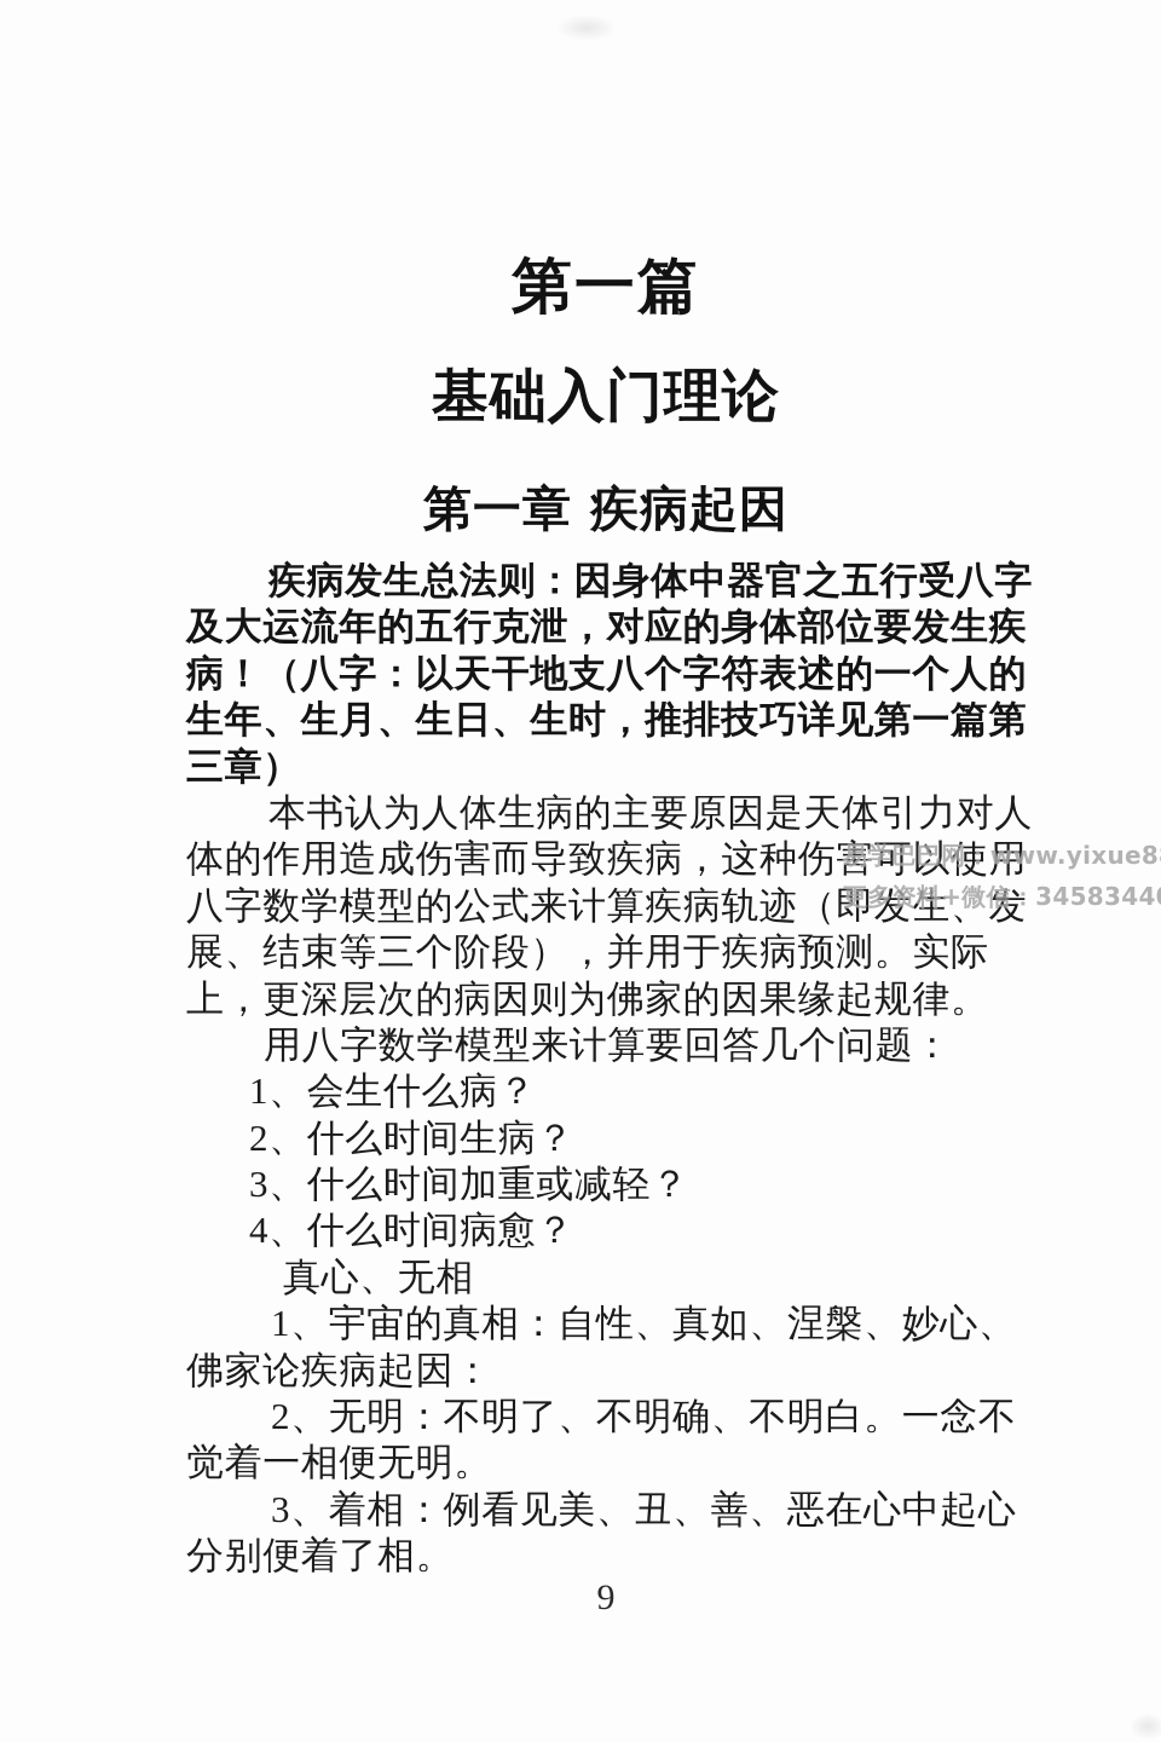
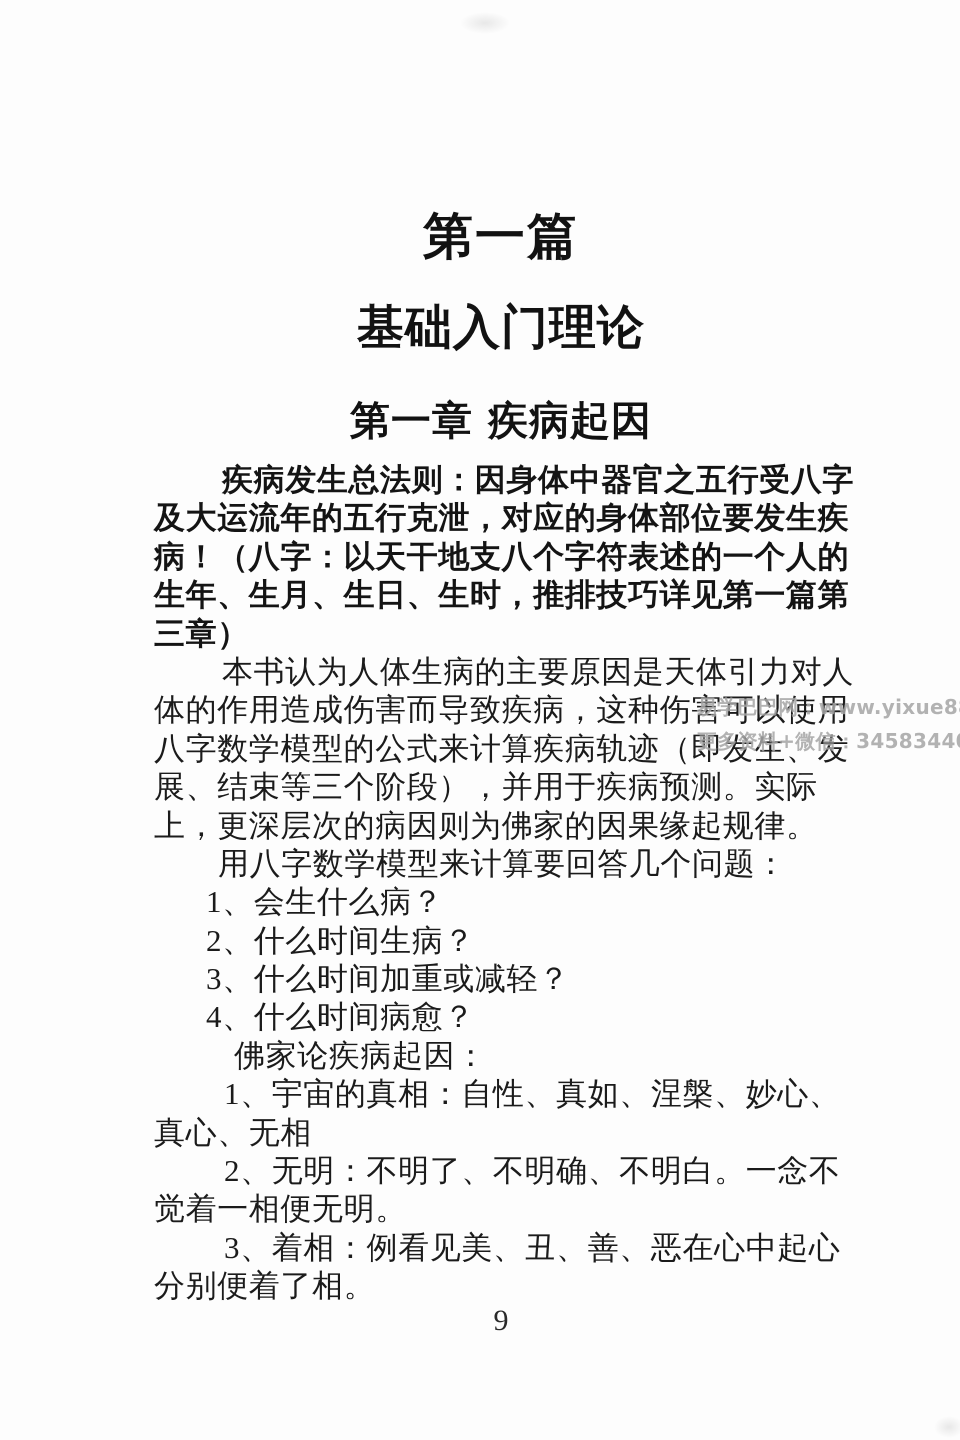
  第一篇
  基础入门理论
  第一章 疾病起因
  疾病发生总法则：因身体中器官之五行受八字
  及大运流年的五行克泄，对应的身体部位要发生疾
  病！（八字：以天干地支八个字符表述的一个人的
  生年、生月、生日、生时，推排技巧详见第一篇第
  三章）
  本书认为人体生病的主要原因是天体引力对人
  体的作用造成伤害而导致疾病，这种伤害可以使用
  八字数学模型的公式来计算疾病轨迹（即发生、发
  展、结束等三个阶段），并用于疾病预测。实际
  上，更深层次的病因则为佛家的因果缘起规律。
  用八字数学模型来计算要回答几个问题：
  1、会生什么病？
  2、什么时间生病？
  3、什么时间加重或减轻？
  4、什么时间病愈？
- 真心、无相
+ 佛家论疾病起因：
  1、宇宙的真相：自性、真如、涅槃、妙心、
- 佛家论疾病起因：
+ 真心、无相
  2、无明：不明了、不明确、不明白。一念不
  觉着一相便无明。
  3、着相：例看见美、丑、善、恶在心中起心
  分别便着了相。
  易学巴巴网：www.yixue8
  更多资料+微信：3458344
  9
